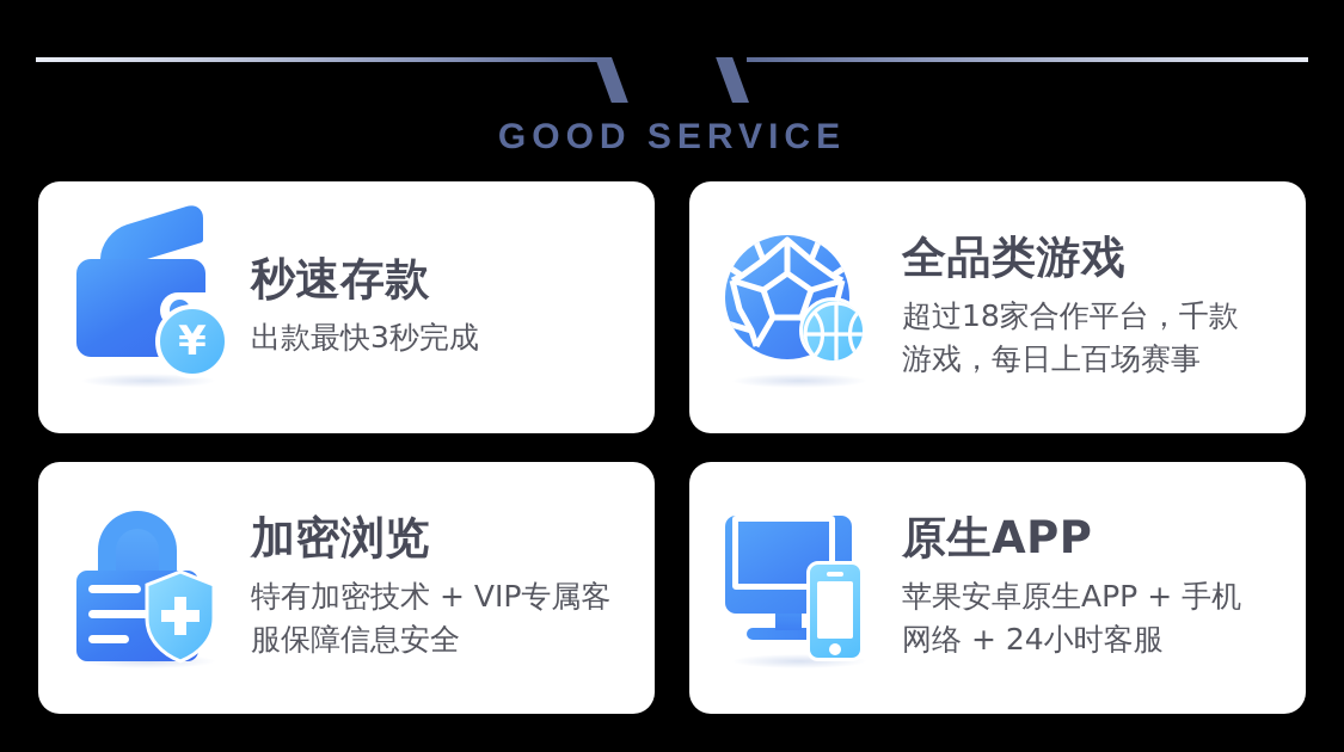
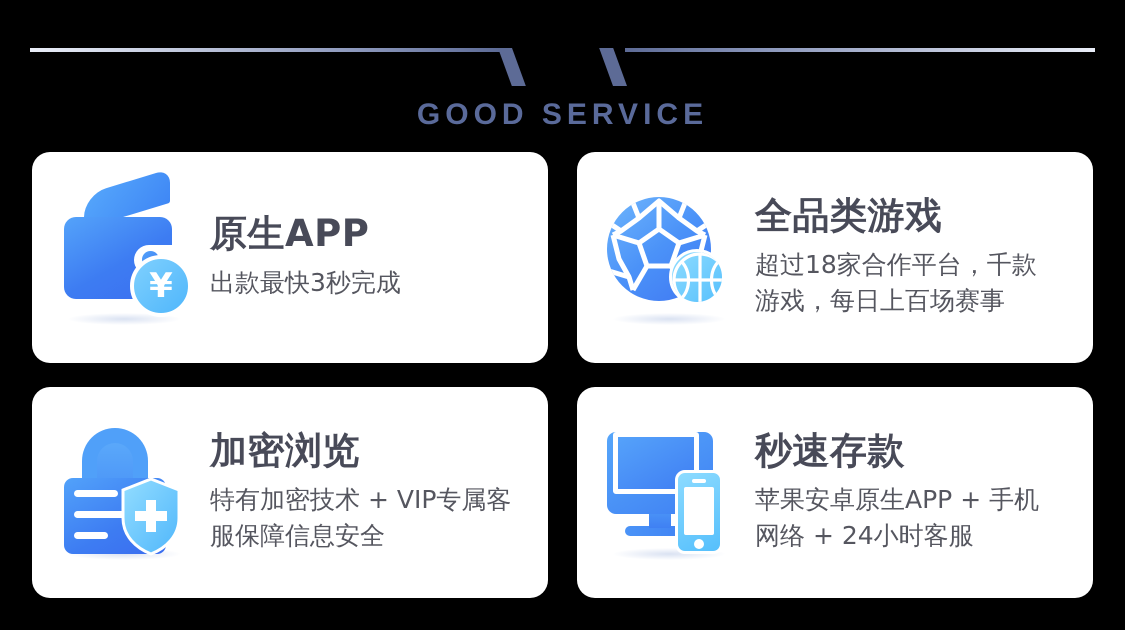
  GOOD SERVICE
  ¥
- 秒速存款
+ 原生APP
  出款最快3秒完成
  全品类游戏
  超过18家合作平台，千款
  游戏，每日上百场赛事
  加密浏览
  特有加密技术 + VIP专属客
  服保障信息安全
- 原生APP
+ 秒速存款
  苹果安卓原生APP + 手机
  网络 + 24小时客服
